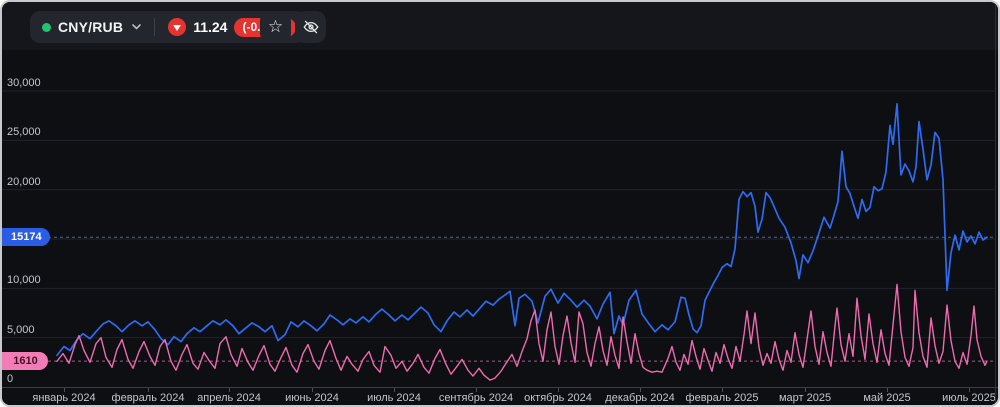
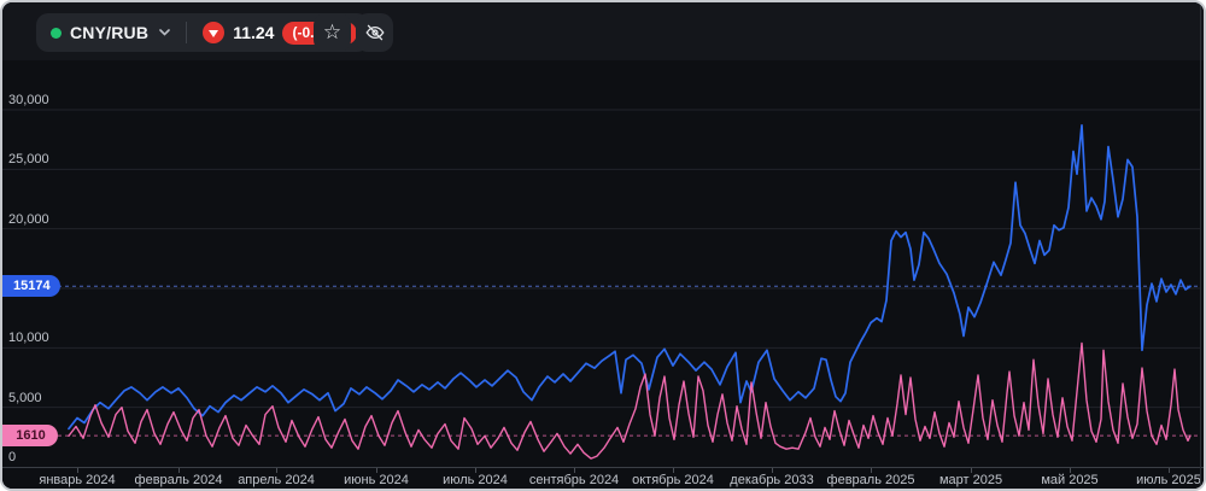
  CNY/RUB
  11.24
  ☆
  15174
  1610
  30,000
  25,000
  20,000
  10,000
  5,000
  0
  январь 2024
  февраль 2024
  апрель 2024
  июнь 2024
  июль 2024
  сентябрь 2024
  октябрь 2024
- декабрь 2024
+ декабрь 2033
  февраль 2025
  март 2025
  май 2025
  июль 2025
